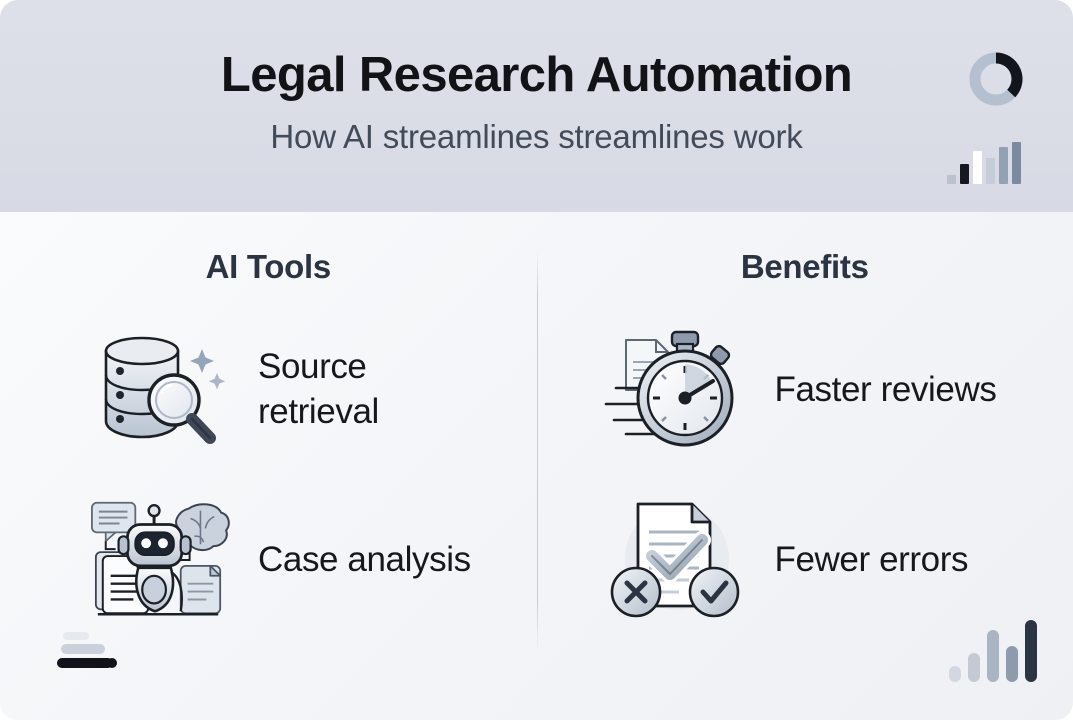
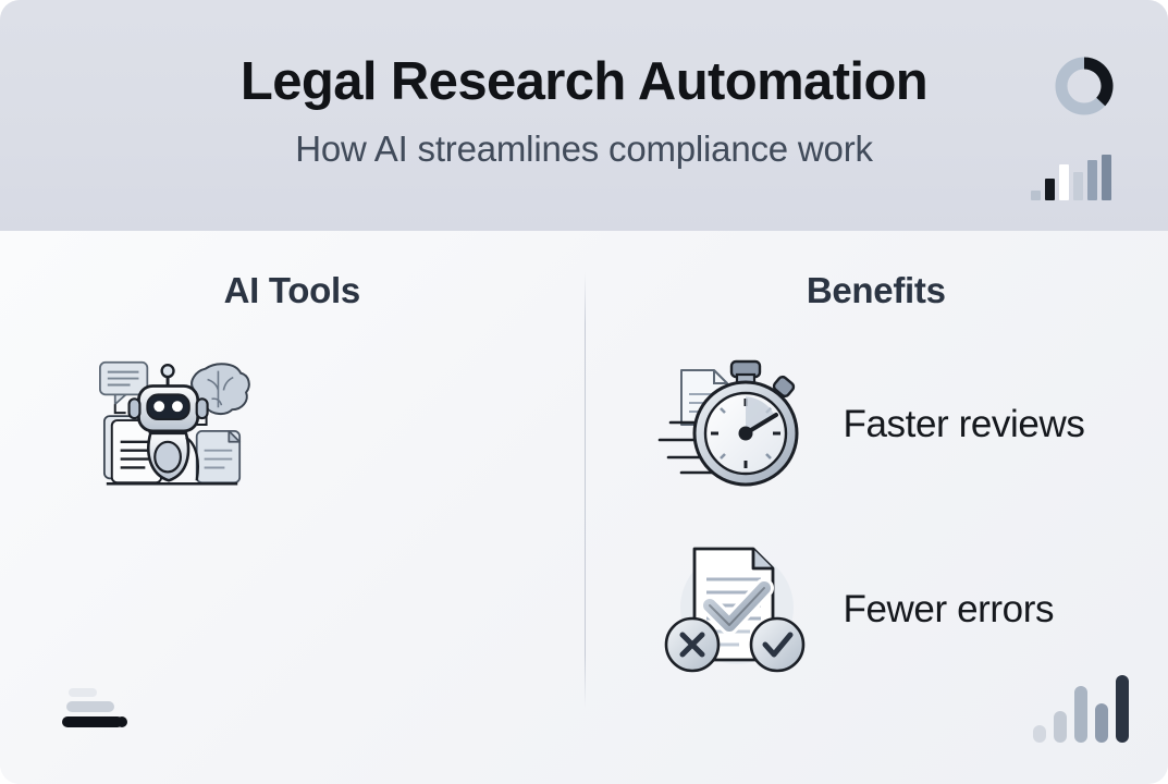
  Legal Research Automation
- How AI streamlines streamlines work
+ How AI streamlines compliance work
  AI Tools
- Source retrieval
- Case analysis
  Benefits
  Faster reviews
  Fewer errors
